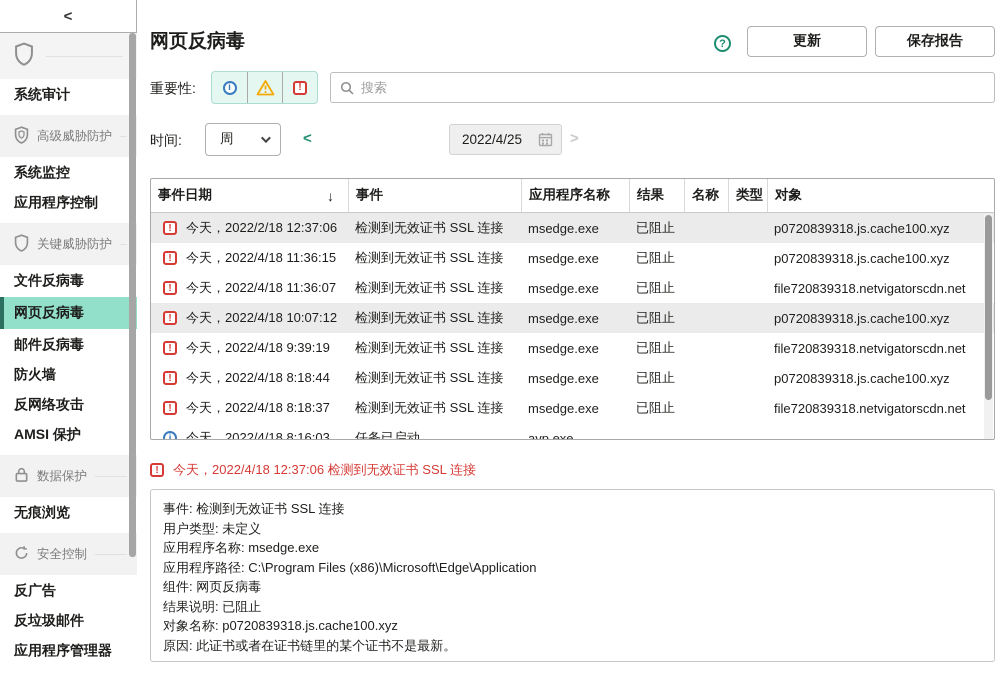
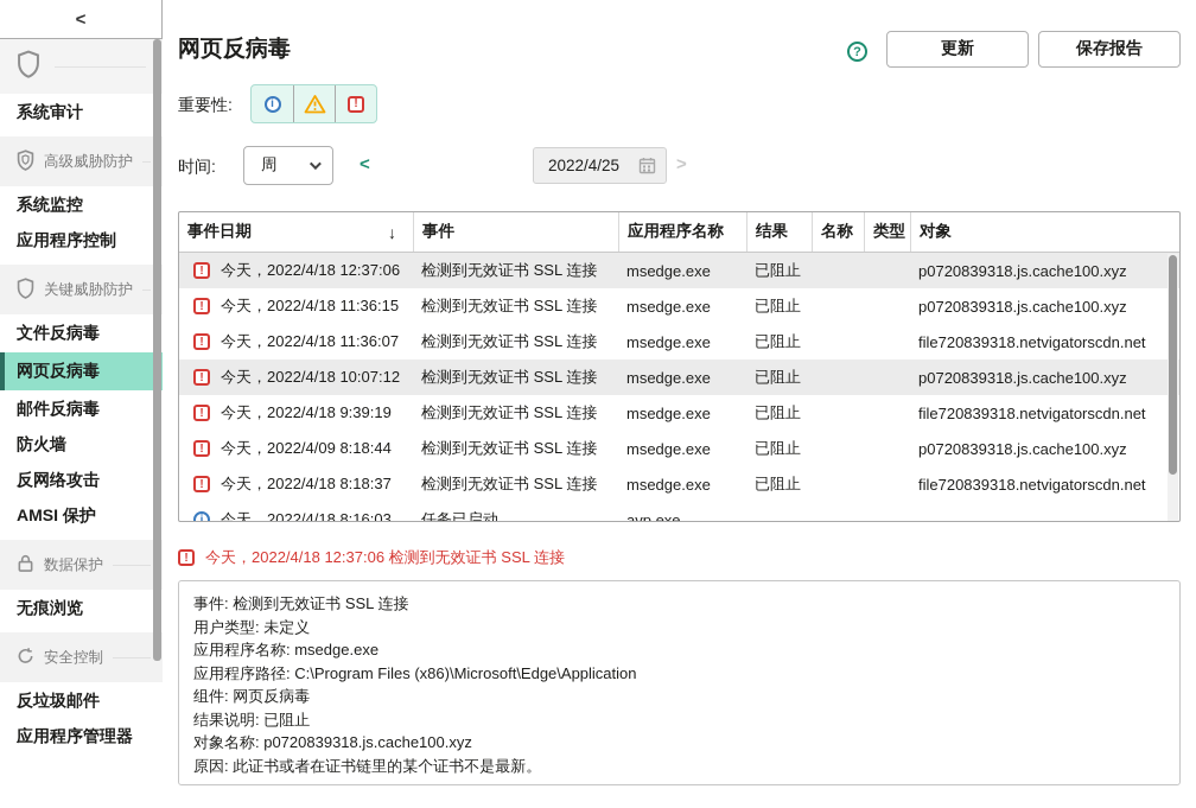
  <
  系统审计
  高级威胁防护
  系统监控
  应用程序控制
  关键威胁防护
  文件反病毒
  网页反病毒
  邮件反病毒
  防火墙
  反网络攻击
  AMSI 保护
  数据保护
  无痕浏览
  安全控制
- 反广告
  反垃圾邮件
  应用程序管理器
  网页反病毒
  ?
  更新
  保存报告
  重要性:
  i
  !
- 搜索
  时间:
  周
  <
  2022/4/25
  >
  事件日期
  ↓
  事件
  应用程序名称
  结果
  名称
  类型
  对象
  !
- 今天，2022/2/18 12:37:06
+ 今天，2022/4/18 12:37:06
  检测到无效证书 SSL 连接
  msedge.exe
  已阻止
  p0720839318.js.cache100.xyz
  !
  今天，2022/4/18 11:36:15
  检测到无效证书 SSL 连接
  msedge.exe
  已阻止
  p0720839318.js.cache100.xyz
  !
  今天，2022/4/18 11:36:07
  检测到无效证书 SSL 连接
  msedge.exe
  已阻止
  file720839318.netvigatorscdn.net
  !
  今天，2022/4/18 10:07:12
  检测到无效证书 SSL 连接
  msedge.exe
  已阻止
  p0720839318.js.cache100.xyz
  !
  今天，2022/4/18 9:39:19
  检测到无效证书 SSL 连接
  msedge.exe
  已阻止
  file720839318.netvigatorscdn.net
  !
- 今天，2022/4/18 8:18:44
+ 今天，2022/4/09 8:18:44
  检测到无效证书 SSL 连接
  msedge.exe
  已阻止
  p0720839318.js.cache100.xyz
  !
  今天，2022/4/18 8:18:37
  检测到无效证书 SSL 连接
  msedge.exe
  已阻止
  file720839318.netvigatorscdn.net
  i
  今天，2022/4/18 8:16:03
  任务已启动
  avp.exe
  !
  今天，2022/4/18 12:37:06 检测到无效证书 SSL 连接
  事件: 检测到无效证书 SSL 连接
  用户类型: 未定义
  应用程序名称: msedge.exe
  应用程序路径: C:\Program Files (x86)\Microsoft\Edge\Application
  组件: 网页反病毒
  结果说明: 已阻止
  对象名称: p0720839318.js.cache100.xyz
  原因: 此证书或者在证书链里的某个证书不是最新。
